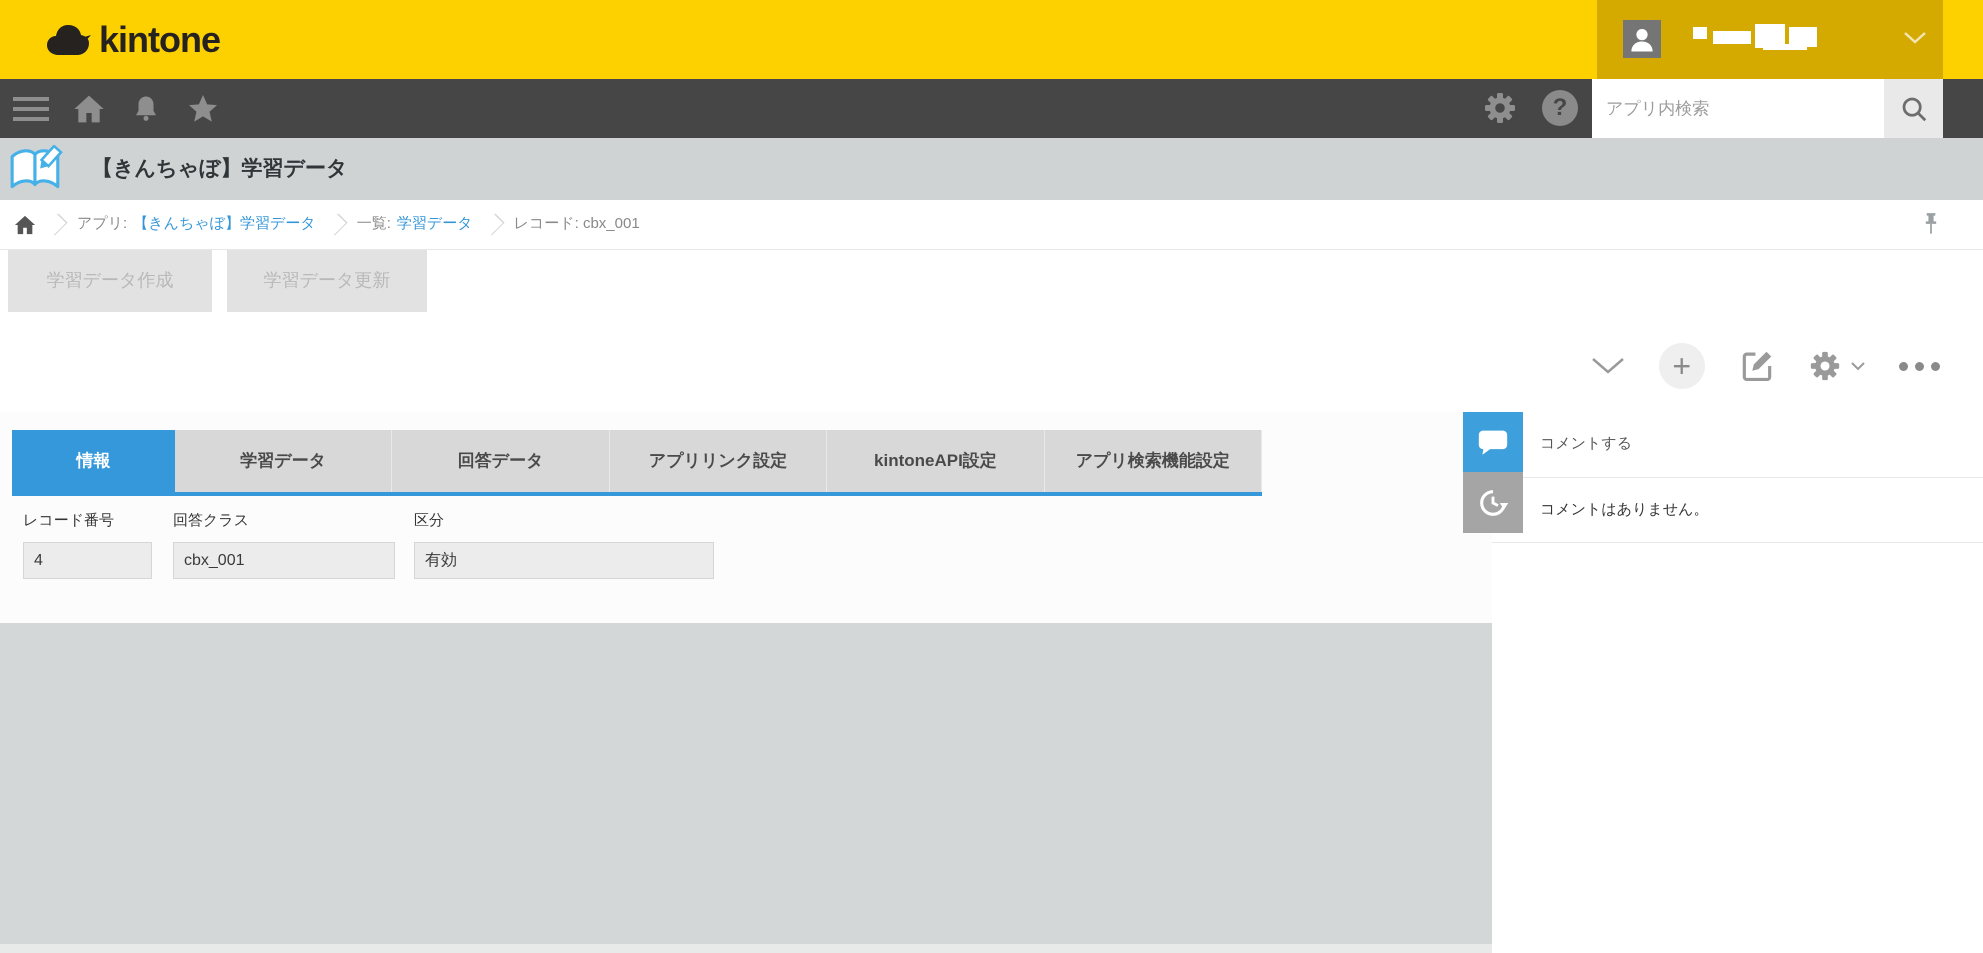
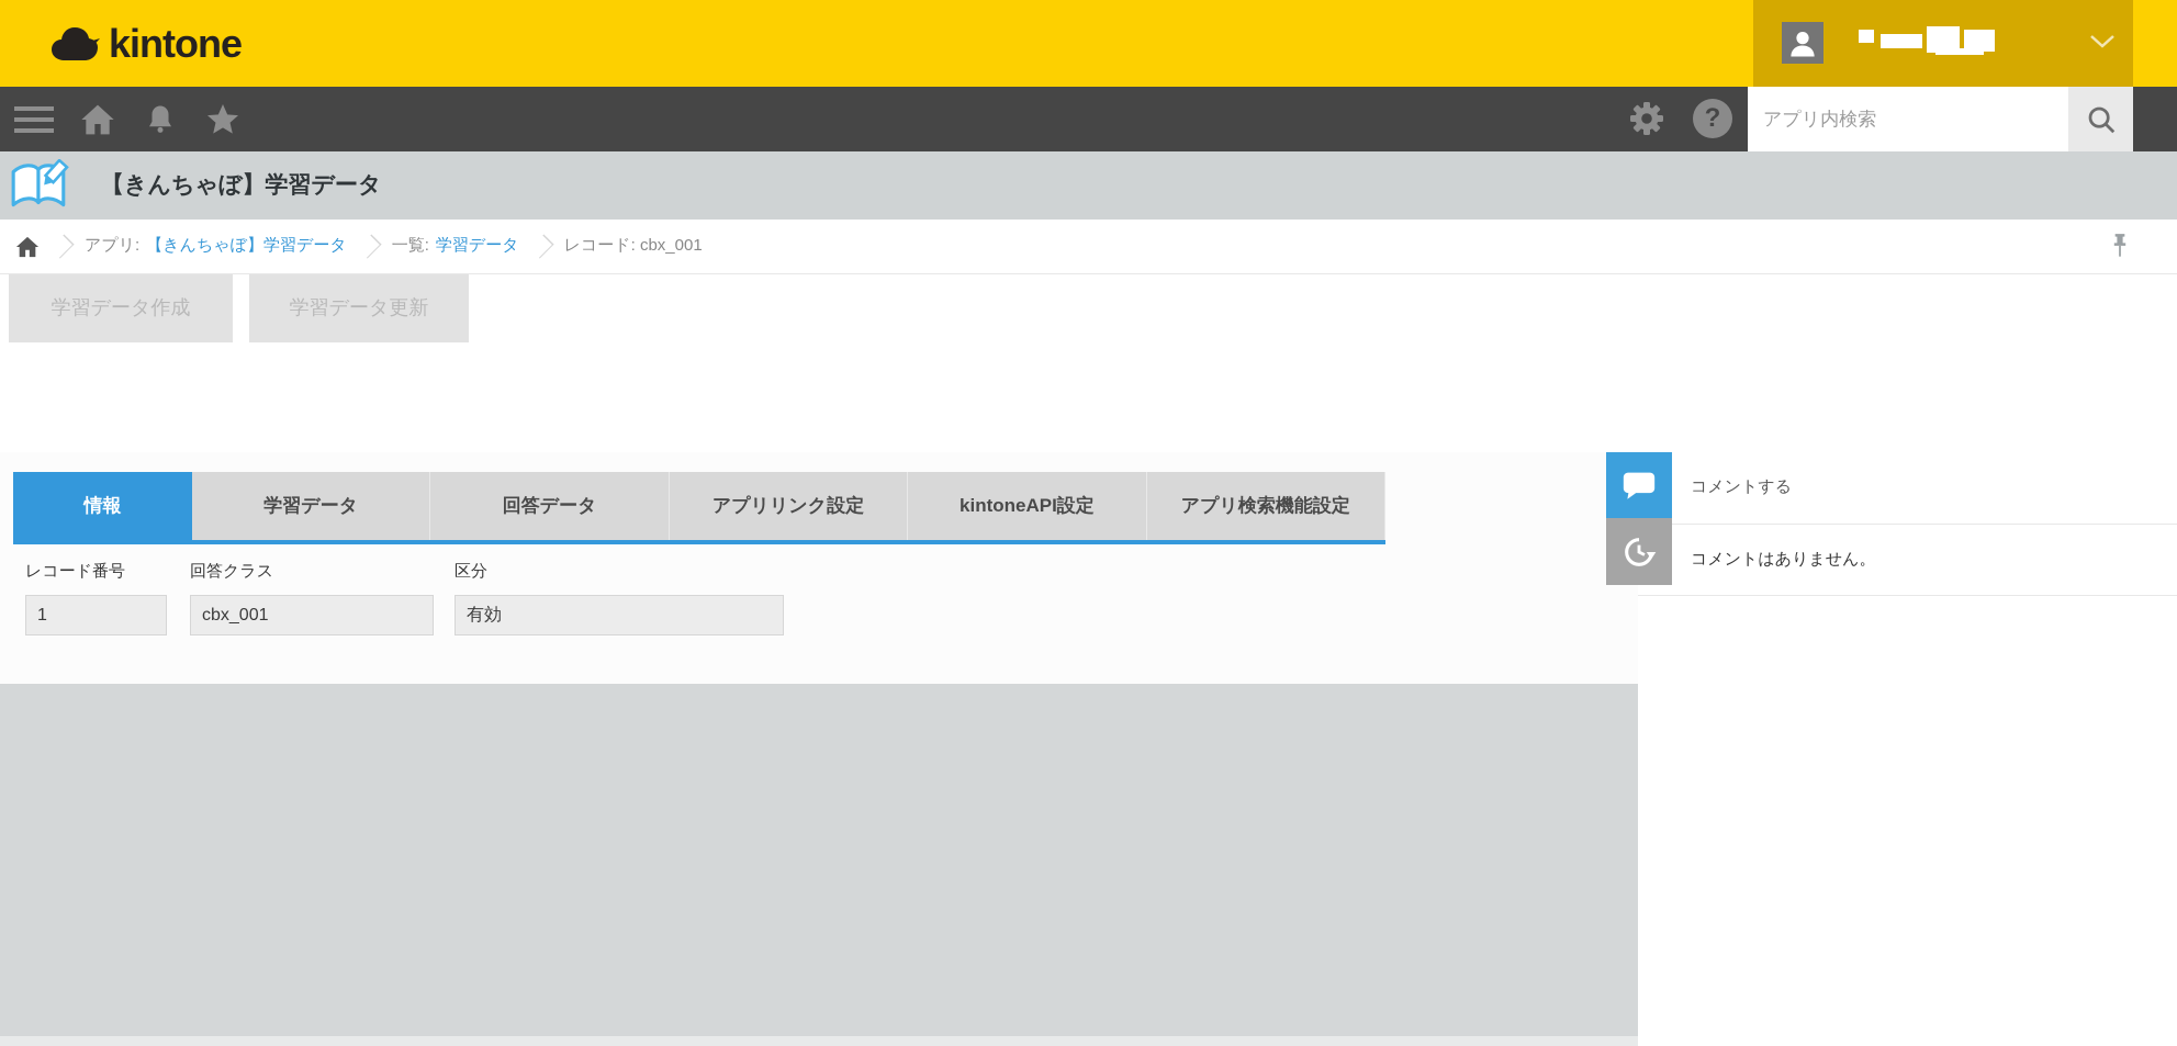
  kintone
  ?
  アプリ内検索
  【きんちゃぼ】学習データ
  アプリ:
  【きんちゃぼ】学習データ
  一覧:
  学習データ
  レコード: cbx_001
  学習データ作成
  学習データ更新
- +
  情報
  学習データ
  回答データ
  アプリリンク設定
  kintoneAPI設定
  アプリ検索機能設定
  レコード番号
- 4
+ 1
  回答クラス
  cbx_001
  区分
  有効
  コメントする
  コメントはありません。
